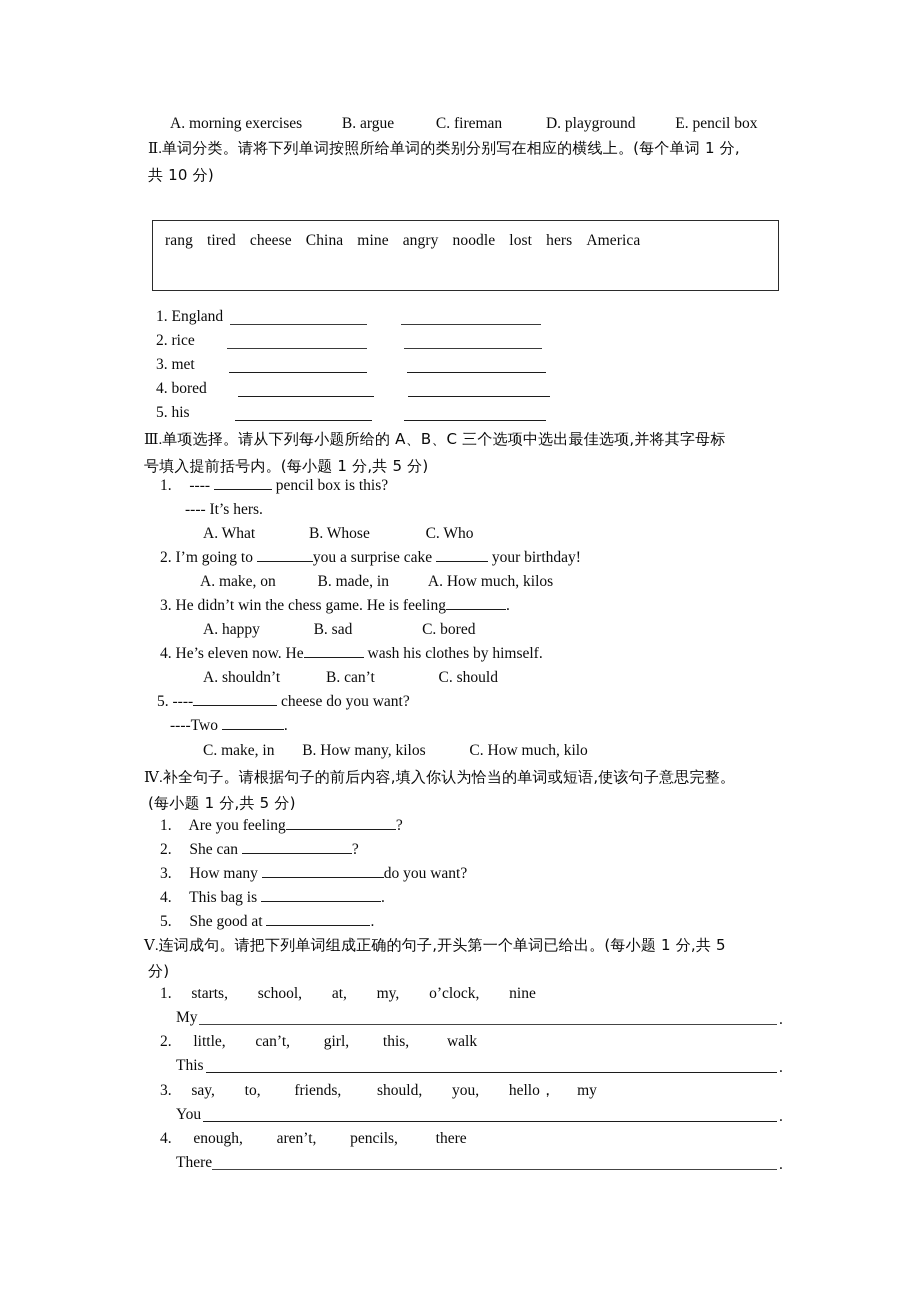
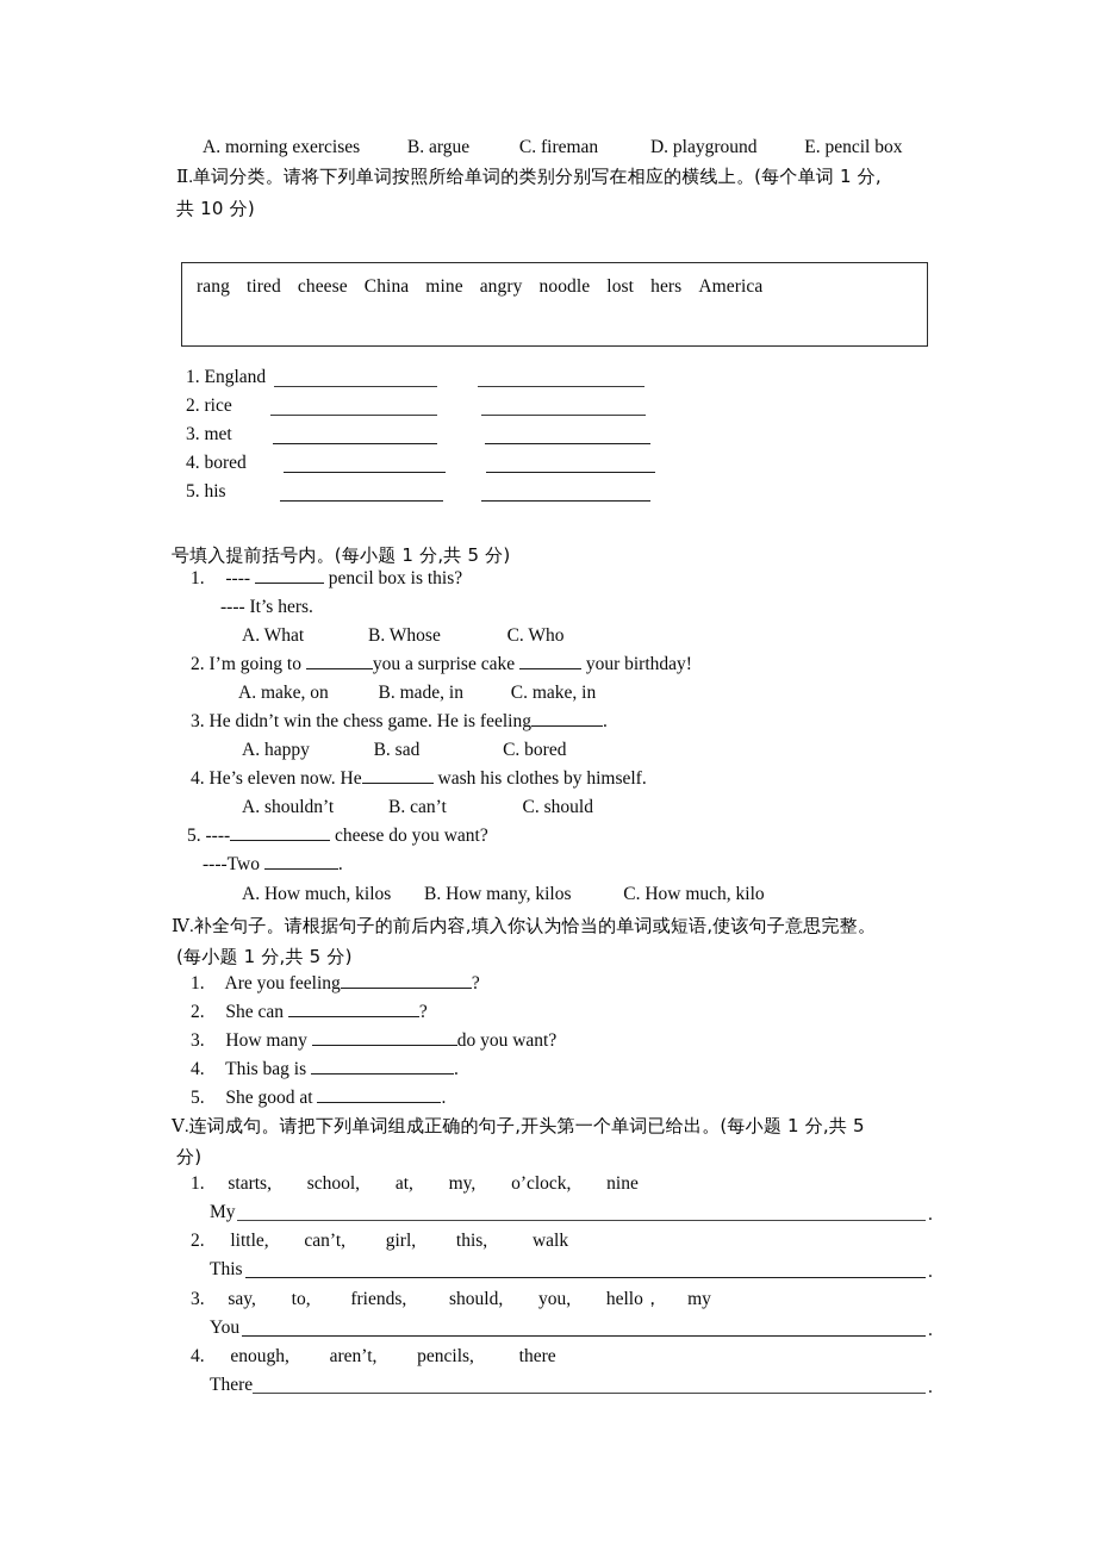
  A. morning exercises B. argue C. fireman D. playground E. pencil box
  Ⅱ.单词分类。请将下列单词按照所给单词的类别分别写在相应的横线上。(每个单词 1 分,
  共 10 分)
  rang tired cheese China mine angry noodle lost hers America
  1. England
  2. rice
  3. met
  4. bored
  5. his
- Ⅲ.单项选择。请从下列每小题所给的 A、B、C 三个选项中选出最佳选项,并将其字母标
  号填入提前括号内。(每小题 1 分,共 5 分)
  1. ---- pencil box is this?
  ---- It’s hers.
  A. What B. Whose C. Who
  2. I’m going to you a surprise cake your birthday!
- A. make, on B. made, in A. How much, kilos
+ A. make, on B. made, in C. make, in
  3. He didn’t win the chess game. He is feeling .
  A. happy B. sad C. bored
  4. He’s eleven now. He wash his clothes by himself.
  A. shouldn’t B. can’t C. should
  5. ---- cheese do you want?
  ----Two .
- C. make, in B. How many, kilos C. How much, kilo
+ A. How much, kilos B. How many, kilos C. How much, kilo
  Ⅳ.补全句子。请根据句子的前后内容,填入你认为恰当的单词或短语,使该句子意思完整。
  (每小题 1 分,共 5 分)
  1. Are you feeling ?
  2. She can ?
  3. How many do you want?
  4. This bag is .
  5. She good at .
  Ⅴ.连词成句。请把下列单词组成正确的句子,开头第一个单词已给出。(每小题 1 分,共 5
  分)
  1. starts, school, at, my, o’clock, nine
  My
  .
  2. little, can’t, girl, this, walk
  This
  .
  3. say, to, friends, should, you, hello， my
  You
  .
  4. enough, aren’t, pencils, there
  There
  .
